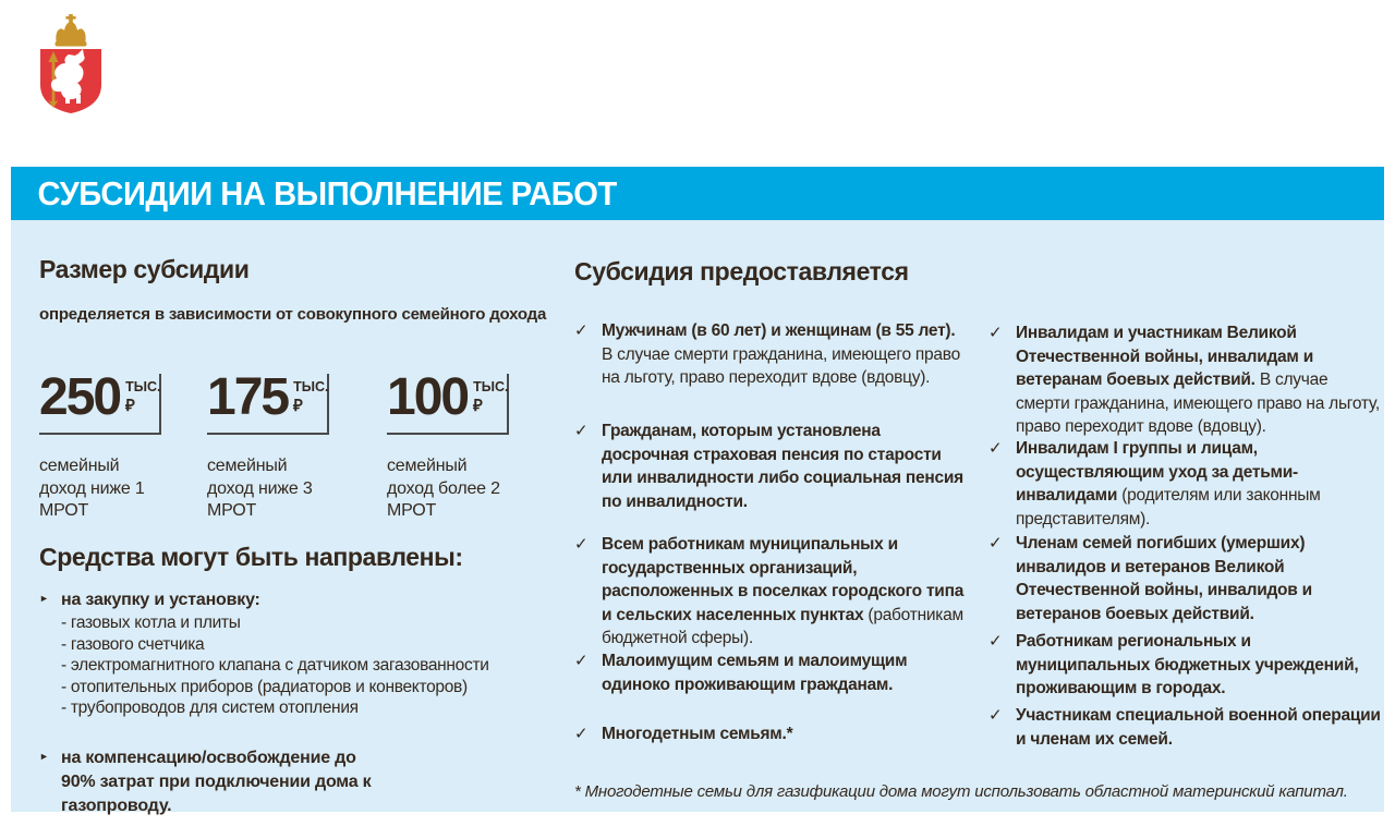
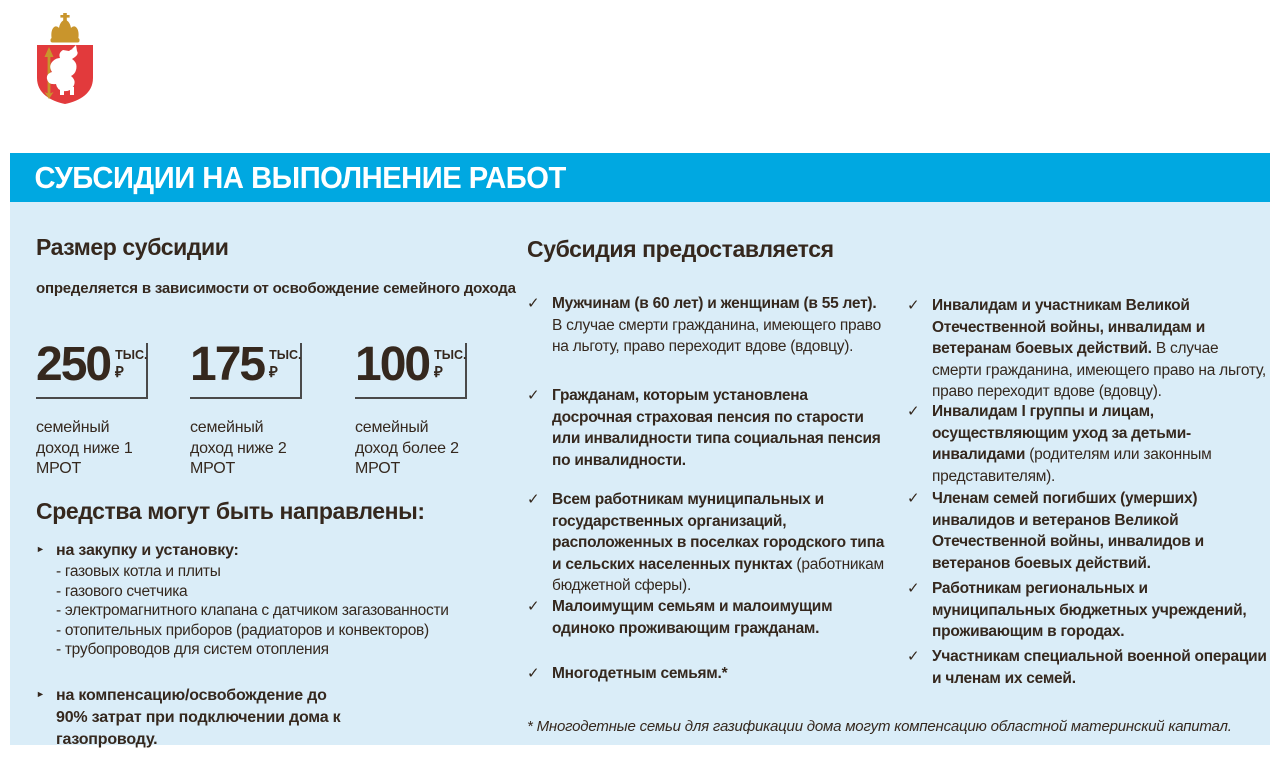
  СУБСИДИИ НА ВЫПОЛНЕНИЕ РАБОТ
  Размер субсидии
- определяется в зависимости от совокупного семейного дохода
+ определяется в зависимости от освобождение семейного дохода
  250
  ТЫС.
  ₽
  семейный доход ниже 1 МРОТ
  175
  ТЫС.
  ₽
- семейный доход ниже 3 МРОТ
+ семейный доход ниже 2 МРОТ
  100
  ТЫС.
  ₽
  семейный доход более 2 МРОТ
  Средства могут быть направлены:
  ►
  на закупку и установку:
  - газовых котла и плиты
  - газового счетчика
  - электромагнитного клапана с датчиком загазованности
  - отопительных приборов (радиаторов и конвекторов)
  - трубопроводов для систем отопления
  ►
  на компенсацию/освобождение до 90% затрат при подключении дома к газопроводу.
  Субсидия предоставляется
  ✓
  Мужчинам (в 60 лет) и женщинам (в 55 лет). В случае смерти гражданина, имеющего право на льготу, право переходит вдове (вдовцу).
  ✓
- Гражданам, которым установлена досрочная страховая пенсия по старости или инвалидности либо социальная пенсия по инвалидности.
+ Гражданам, которым установлена досрочная страховая пенсия по старости или инвалидности типа социальная пенсия по инвалидности.
  ✓
  Всем работникам муниципальных и государственных организаций, расположенных в поселках городского типа и сельских населенных пунктах (работникам бюджетной сферы).
  ✓
  Малоимущим семьям и малоимущим одиноко проживающим гражданам.
  ✓
  Многодетным семьям.*
  ✓
  Инвалидам и участникам Великой Отечественной войны, инвалидам и ветеранам боевых действий. В случае смерти гражданина, имеющего право на льготу, право переходит вдове (вдовцу).
  ✓
  Инвалидам I группы и лицам, осуществляющим уход за детьми-инвалидами (родителям или законным представителям).
  ✓
  Членам семей погибших (умерших) инвалидов и ветеранов Великой Отечественной войны, инвалидов и ветеранов боевых действий.
  ✓
  Работникам региональных и муниципальных бюджетных учреждений, проживающим в городах.
  ✓
  Участникам специальной военной операции и членам их семей.
- * Многодетные семьи для газификации дома могут использовать областной материнский капитал.
+ * Многодетные семьи для газификации дома могут компенсацию областной материнский капитал.
